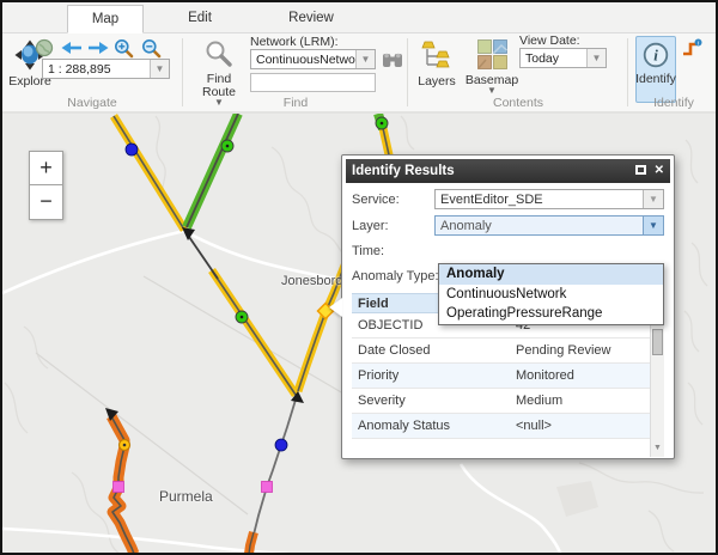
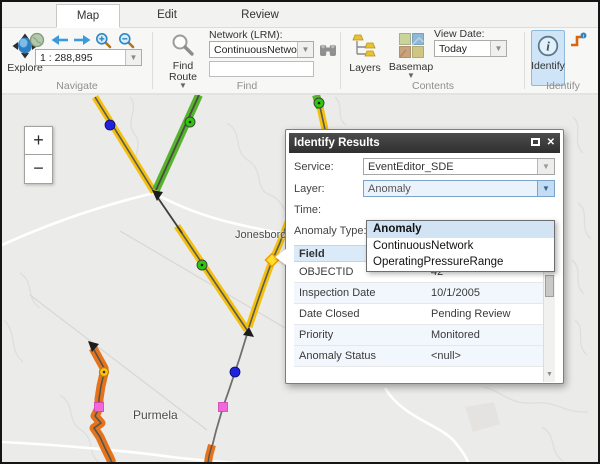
  Map
  Edit
  Review
  Explore
  1 : 288,895
  ▼
  Navigate
  Find Route
  ▼
  Network (LRM):
  ContinuousNetwo
  ▼
  Find
  Layers
  Basemap
  ▼
  View Date:
  Today
  ▼
  Contents
  i
  Identify
  Identify
  Jonesboro
  Purmela
  +
  −
  Identify Results
  ✕
  Service:
  EventEditor_SDE
  ▼
  Layer:
  Anomaly
  ▼
  Time:
  Anomaly Type
  Field
  OBJECTID
  42
+ Inspection Date
+ 10/1/2005
  Date Closed
  Pending Review
  Priority
  Monitored
- Severity
- Medium
  Anomaly Status
  <null>
  Anomaly
  ContinuousNetwork
  OperatingPressureRange
